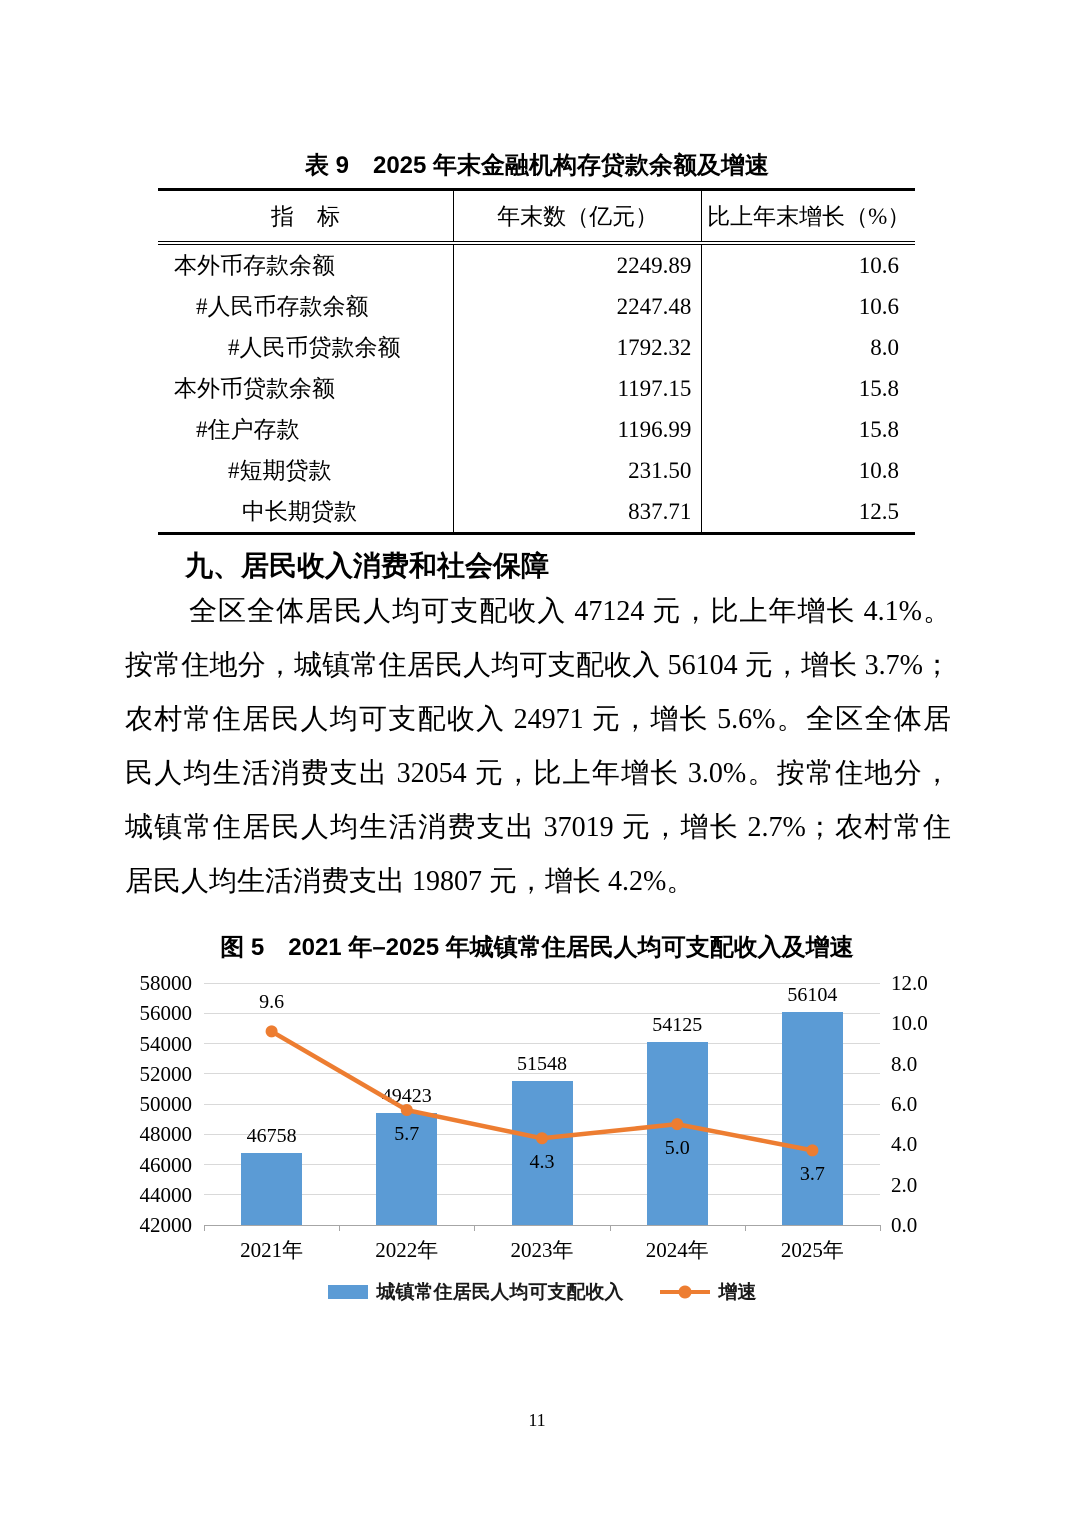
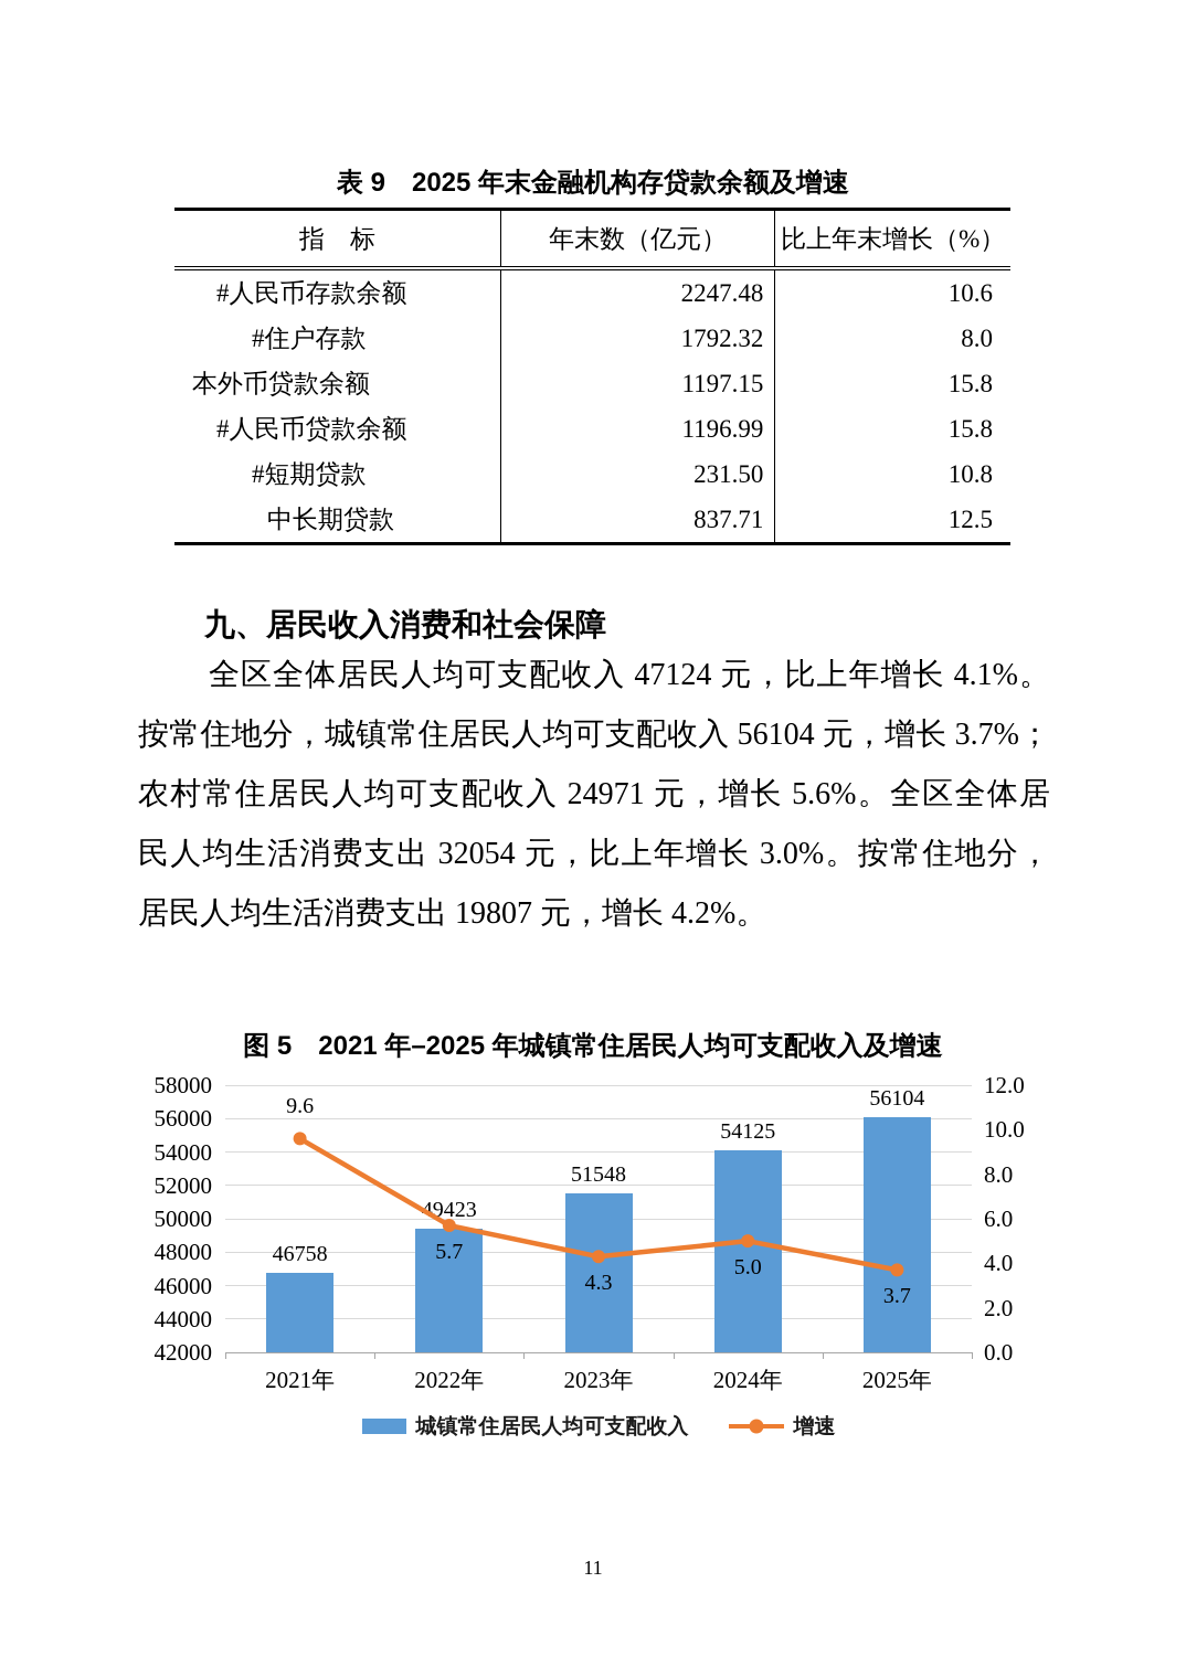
  表 9 2025 年末金融机构存贷款余额及增速
  指 标	年末数（亿元）	比上年末增长（%）
- 本外币存款余额	2249.89	10.6
  #人民币存款余额	2247.48	10.6
- #人民币贷款余额	1792.32	8.0
+ #住户存款	1792.32	8.0
  本外币贷款余额	1197.15	15.8
- #住户存款	1196.99	15.8
+ #人民币贷款余额	1196.99	15.8
  #短期贷款	231.50	10.8
  中长期贷款	837.71	12.5
  九、居民收入消费和社会保障
  全区全体居民人均可支配收入 47124 元，比上年增长 4.1%。
  按常住地分，城镇常住居民人均可支配收入 56104 元，增长 3.7%；
  农村常住居民人均可支配收入 24971 元，增长 5.6%。全区全体居
  民人均生活消费支出 32054 元，比上年增长 3.0%。按常住地分，
- 城镇常住居民人均生活消费支出 37019 元，增长 2.7%；农村常住
  居民人均生活消费支出 19807 元，增长 4.2%。
  图 5 2021 年–2025 年城镇常住居民人均可支配收入及增速
  58000
  56000
  54000
  52000
  50000
  48000
  46000
  44000
  42000
  12.0
  10.0
  8.0
  6.0
  4.0
  2.0
  0.0
  46758
  2021年
  49423
  2022年
  51548
  2023年
  54125
  2024年
  56104
  2025年
  9.6
  5.7
  4.3
  5.0
  3.7
  城镇常住居民人均可支配收入
  增速
  11
